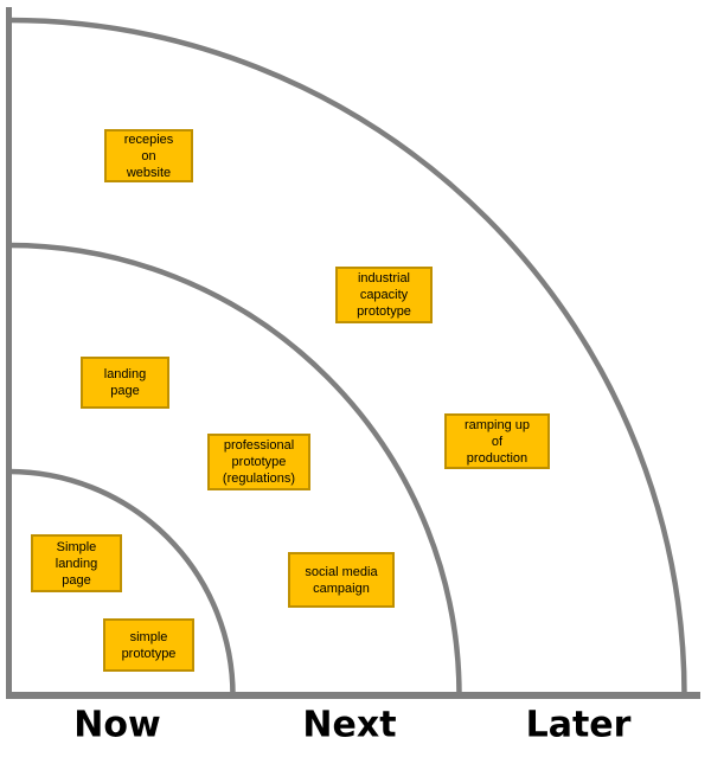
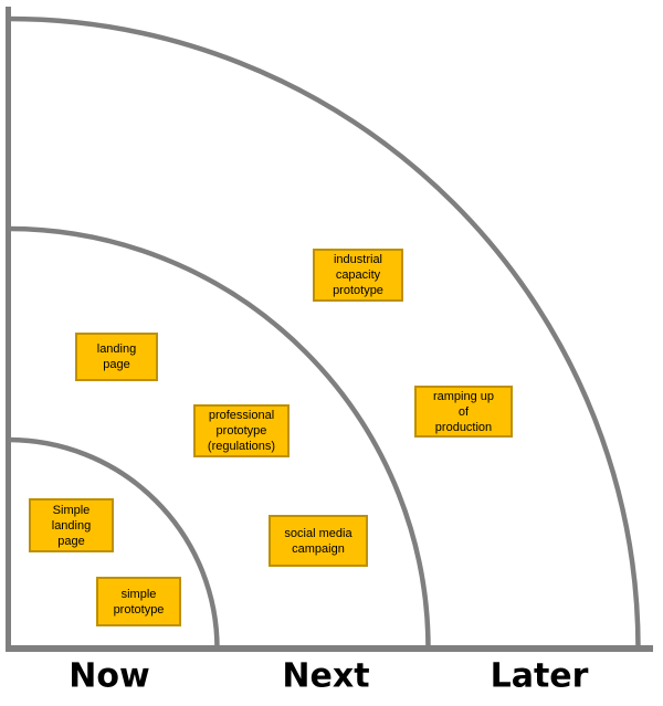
- recepies
- on
- website
  industrial
  capacity
  prototype
  landing
  page
  professional
  prototype
  (regulations)
  ramping up
  of
  production
  Simple
  landing
  page
  social media
  campaign
  simple
  prototype
  Now
  Next
  Later
